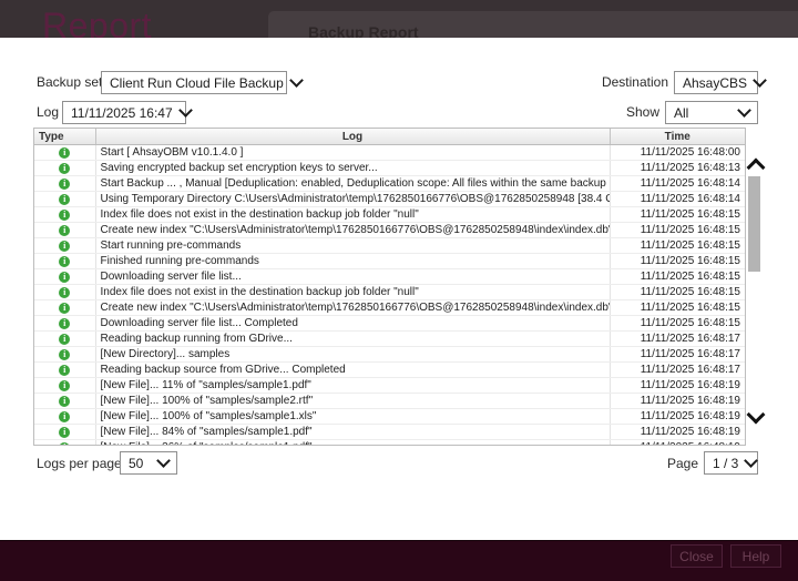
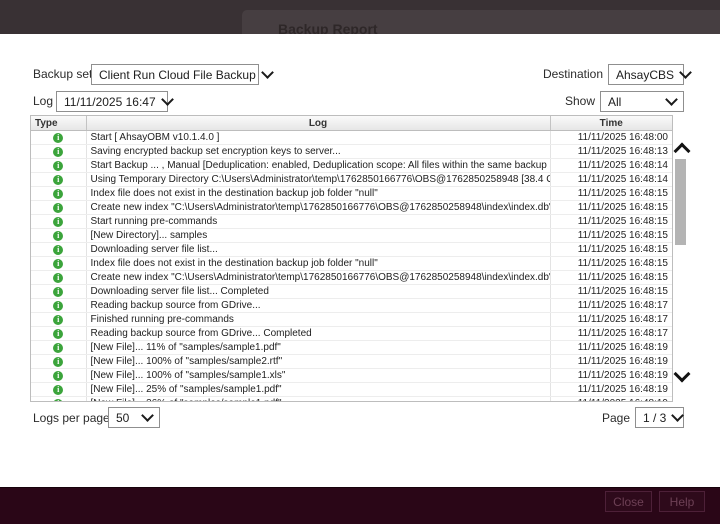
- Report
  Backup Report
  Backup se
  Client Run Cloud File Backup
  Destination
  AhsayCBS
  Log
  11/11/2025 16:47
  Show
  All
  Type	Log	Time
  i	Start [ AhsayOBM v10.1.4.0 ]	11/11/2025 16:48:00
  i	Saving encrypted backup set encryption keys to server...	11/11/2025 16:48:13
  i	Start Backup ... , Manual [Deduplication: enabled, Deduplication scope: All files within the same backup	11/11/2025 16:48:14
  i	Using Temporary Directory C:\Users\Administrator\temp\1762850166776\OBS@1762850258948 [38.4	11/11/2025 16:48:14
  i	Index file does not exist in the destination backup job folder "null"	11/11/2025 16:48:15
  i	Create new index "C:\Users\Administrator\temp\1762850166776\OBS@1762850258948\index\index.db	11/11/2025 16:48:15
  i	Start running pre-commands	11/11/2025 16:48:15
- i	Finished running pre-commands	11/11/2025 16:48:15
+ i	[New Directory]... samples	11/11/2025 16:48:15
  i	Downloading server file list...	11/11/2025 16:48:15
  i	Index file does not exist in the destination backup job folder "null"	11/11/2025 16:48:15
  i	Create new index "C:\Users\Administrator\temp\1762850166776\OBS@1762850258948\index\index.db	11/11/2025 16:48:15
  i	Downloading server file list... Completed	11/11/2025 16:48:15
- i	Reading backup running from GDrive...	11/11/2025 16:48:17
+ i	Reading backup source from GDrive...	11/11/2025 16:48:17
- i	[New Directory]... samples	11/11/2025 16:48:17
+ i	Finished running pre-commands	11/11/2025 16:48:17
  i	Reading backup source from GDrive... Completed	11/11/2025 16:48:17
  i	[New File]... 11% of "samples/sample1.pdf"	11/11/2025 16:48:19
  i	[New File]... 100% of "samples/sample2.rtf"	11/11/2025 16:48:19
  i	[New File]... 100% of "samples/sample1.xls"	11/11/2025 16:48:19
- i	[New File]... 84% of "samples/sample1.pdf"	11/11/2025 16:48:19
+ i	[New File]... 25% of "samples/sample1.pdf"	11/11/2025 16:48:19
  Logs per page
  50
  Page
  1 / 3
  Close
  Help
